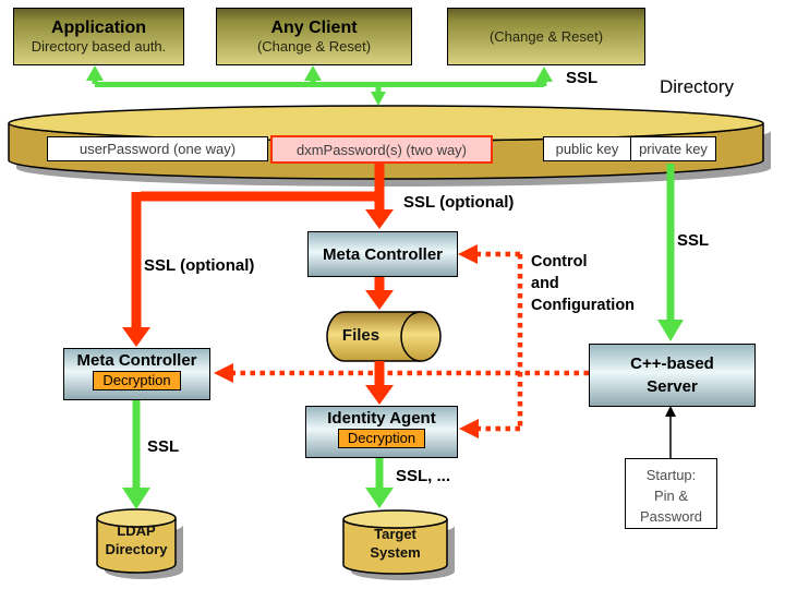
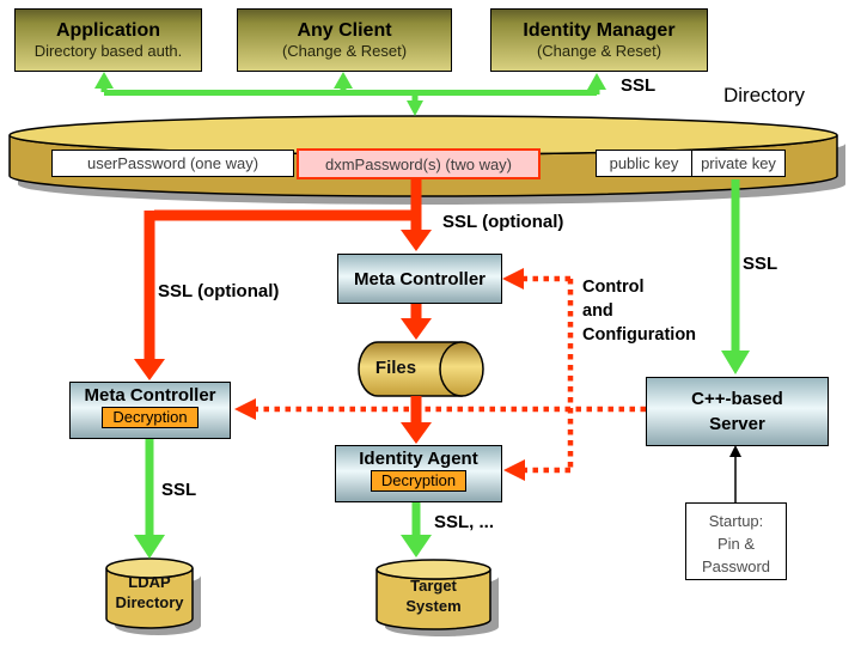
  Application
  Directory based auth.
  Any Client
  (Change & Reset)
+ Identity Manager
  (Change & Reset)
  SSL
  Directory
  userPassword (one way)
  dxmPassword(s) (two way)
  public key
  private key
  SSL (optional)
  SSL (optional)
  Meta Controller
  Files
  Meta Controller
  Decryption
  Identity Agent
  Decryption
  C++-based
  Server
  Control
  and
  Configuration
  SSL
  SSL
  SSL, ...
  LDAP
  Directory
  Target
  System
  Startup:
  Pin &
  Password
